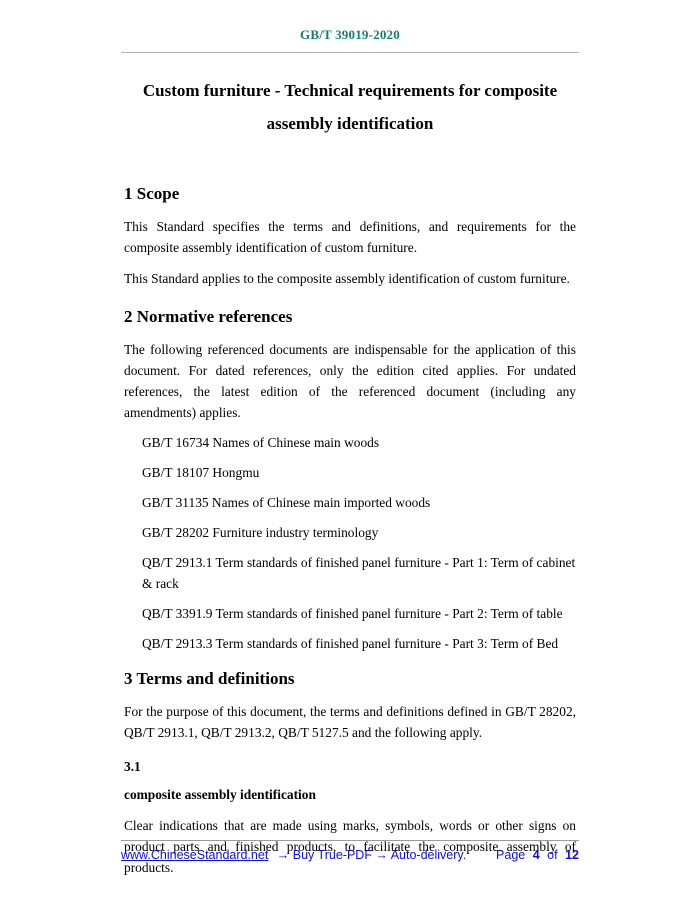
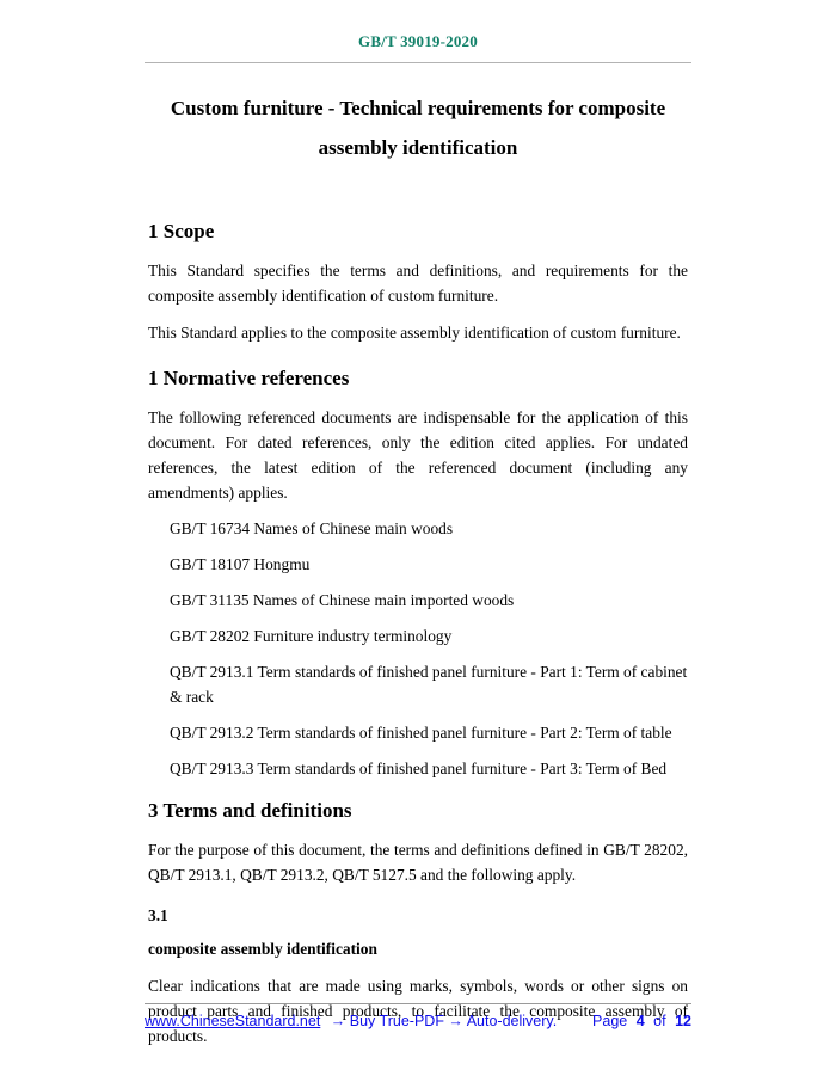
  GB/T 39019-2020
  Custom furniture - Technical requirements for composite
  assembly identification
  1 Scope
  This Standard specifies the terms and definitions, and requirements for the composite assembly identification of custom furniture.
  This Standard applies to the composite assembly identification of custom furniture.
- 2 Normative references
+ 1 Normative references
  The following referenced documents are indispensable for the application of this document. For dated references, only the edition cited applies. For undated references, the latest edition of the referenced document (including any amendments) applies.
  GB/T 16734 Names of Chinese main woods
  GB/T 18107 Hongmu
  GB/T 31135 Names of Chinese main imported woods
  GB/T 28202 Furniture industry terminology
  QB/T 2913.1 Term standards of finished panel furniture - Part 1: Term of cabinet & rack
- QB/T 3391.9 Term standards of finished panel furniture - Part 2: Term of table
+ QB/T 2913.2 Term standards of finished panel furniture - Part 2: Term of table
  QB/T 2913.3 Term standards of finished panel furniture - Part 3: Term of Bed
  3 Terms and definitions
  For the purpose of this document, the terms and definitions defined in GB/T 28202, QB/T 2913.1, QB/T 2913.2, QB/T 5127.5 and the following apply.
  3.1
  composite assembly identification
  Clear indications that are made using marks, symbols, words or other signs on product parts and finished products, to facilitate the composite assembly of products.
  www.ChineseStandard.net → Buy True-PDF → Auto-delivery.
  Page 4 of 12
